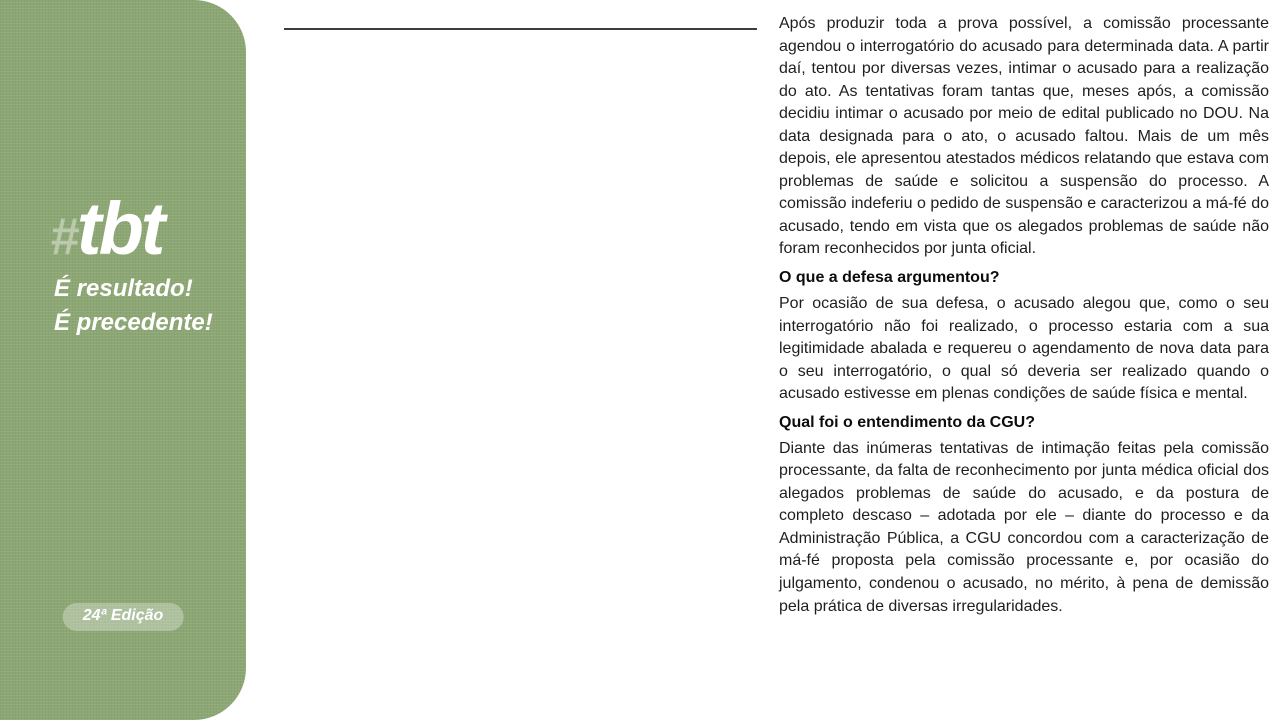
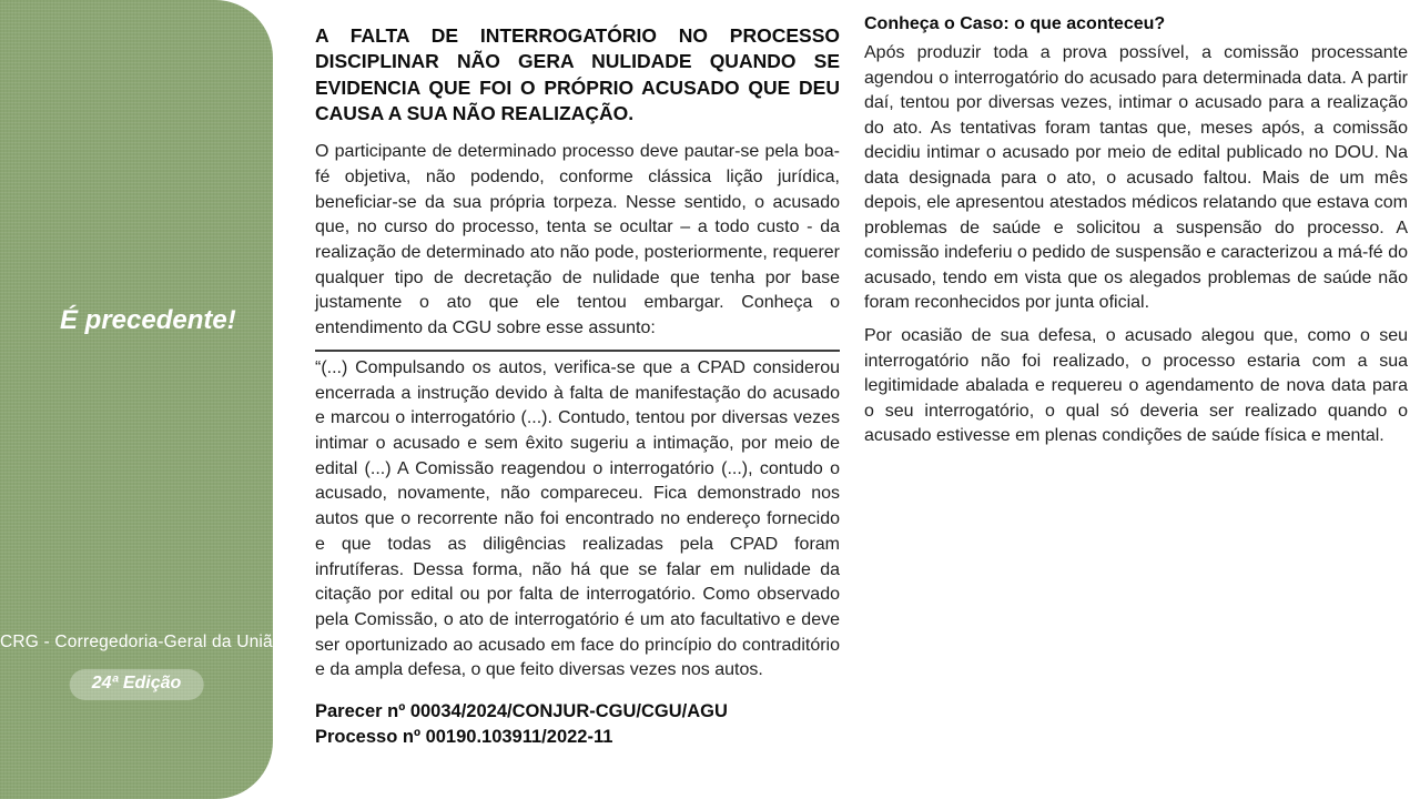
- #
- tbt
- É resultado!
  É precedente!
+ CRG - Corregedoria-Geral da União
  24ª Edição
+ A FALTA DE INTERROGATÓRIO NO PROCESSO DISCIPLINAR NÃO GERA NULIDADE QUANDO SE EVIDENCIA QUE FOI O PRÓPRIO ACUSADO QUE DEU CAUSA A SUA NÃO REALIZAÇÃO.
+ O participante de determinado processo deve pautar-se pela boa-fé objetiva, não podendo, conforme clássica lição jurídica, beneficiar-se da sua própria torpeza. Nesse sentido, o acusado que, no curso do processo, tenta se ocultar – a todo custo - da realização de determinado ato não pode, posteriormente, requerer qualquer tipo de decretação de nulidade que tenha por base justamente o ato que ele tentou embargar. Conheça o entendimento da CGU sobre esse assunto:
+ “(...) Compulsando os autos, verifica-se que a CPAD considerou encerrada a instrução devido à falta de manifestação do acusado e marcou o interrogatório (...). Contudo, tentou por diversas vezes intimar o acusado e sem êxito sugeriu a intimação, por meio de edital (...) A Comissão reagendou o interrogatório (...), contudo o acusado, novamente, não compareceu. Fica demonstrado nos autos que o recorrente não foi encontrado no endereço fornecido e que todas as diligências realizadas pela CPAD foram infrutíferas. Dessa forma, não há que se falar em nulidade da citação por edital ou por falta de interrogatório. Como observado pela Comissão, o ato de interrogatório é um ato facultativo e deve ser oportunizado ao acusado em face do princípio do contraditório e da ampla defesa, o que feito diversas vezes nos autos.
+ Parecer nº 00034/2024/CONJUR-CGU/CGU/AGU
+ Processo nº 00190.103911/2022-11
+ Conheça o Caso: o que aconteceu?
  Após produzir toda a prova possível, a comissão processante agendou o interrogatório do acusado para determinada data. A partir daí, tentou por diversas vezes, intimar o acusado para a realização do ato. As tentativas foram tantas que, meses após, a comissão decidiu intimar o acusado por meio de edital publicado no DOU. Na data designada para o ato, o acusado faltou. Mais de um mês depois, ele apresentou atestados médicos relatando que estava com problemas de saúde e solicitou a suspensão do processo. A comissão indeferiu o pedido de suspensão e caracterizou a má-fé do acusado, tendo em vista que os alegados problemas de saúde não foram reconhecidos por junta oficial.
- O que a defesa argumentou?
  Por ocasião de sua defesa, o acusado alegou que, como o seu interrogatório não foi realizado, o processo estaria com a sua legitimidade abalada e requereu o agendamento de nova data para o seu interrogatório, o qual só deveria ser realizado quando o acusado estivesse em plenas condições de saúde física e mental.
- Qual foi o entendimento da CGU?
- Diante das inúmeras tentativas de intimação feitas pela comissão processante, da falta de reconhecimento por junta médica oficial dos alegados problemas de saúde do acusado, e da postura de completo descaso – adotada por ele – diante do processo e da Administração Pública, a CGU concordou com a caracterização de má-fé proposta pela comissão processante e, por ocasião do julgamento, condenou o acusado, no mérito, à pena de demissão pela prática de diversas irregularidades.
